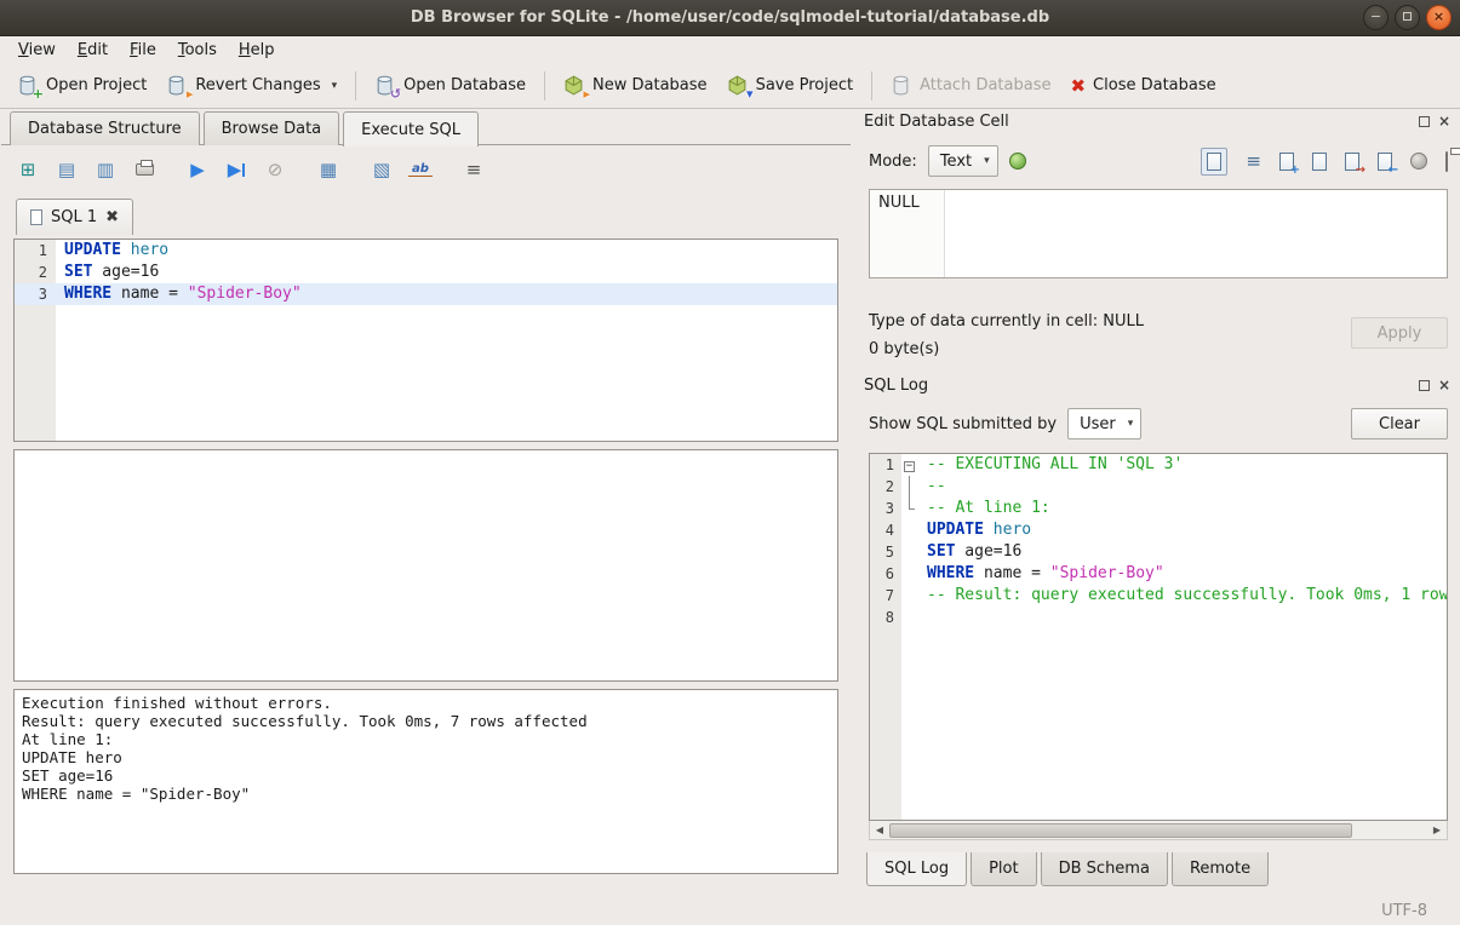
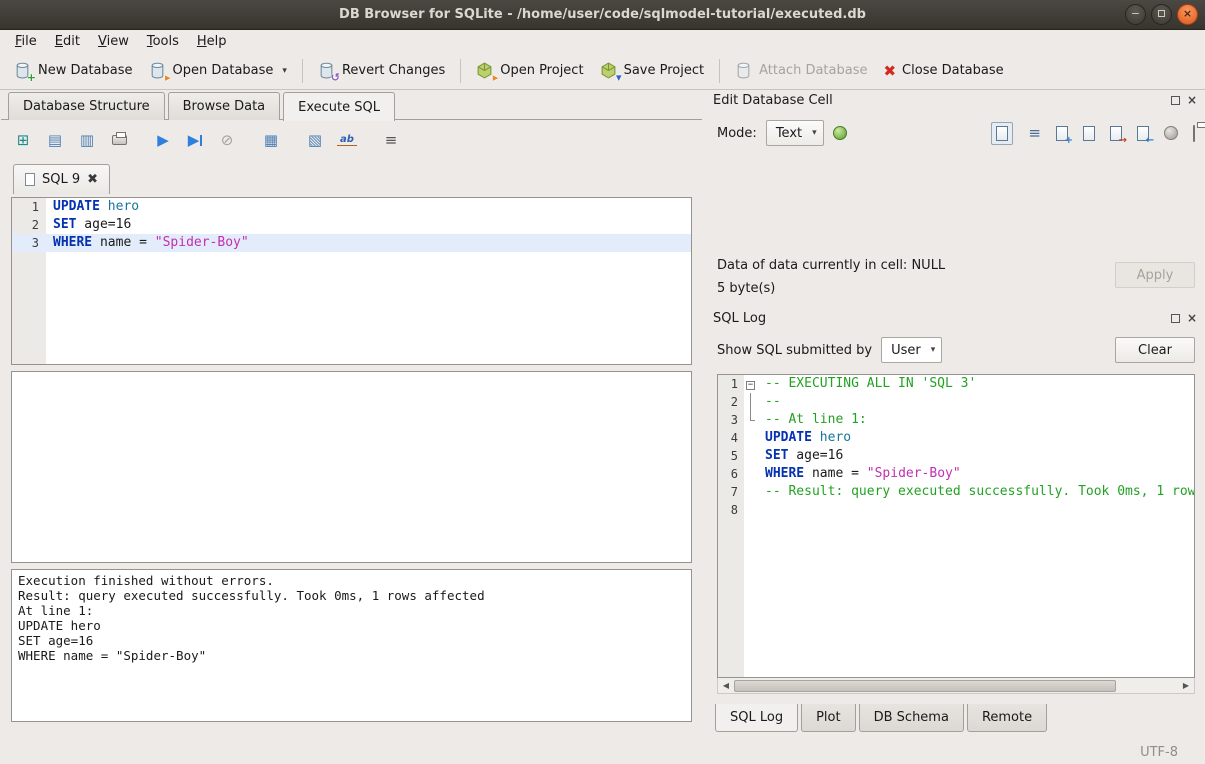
- DB Browser for SQLite - /home/user/code/sqlmodel-tutorial/database.db
+ DB Browser for SQLite - /home/user/code/sqlmodel-tutorial/executed.db
  −
  ×
- View
+ File
  Edit
- File
+ View
  Tools
  Help
  +
- Open Project
+ New Database
  ▸
- Revert Changes
+ Open Database
  ▾
  ↺
- Open Database
+ Revert Changes
  ▸
- New Database
+ Open Project
  ▾
  Save Project
  Attach Database
  ✖
  Close Database
  Database Structure
  Browse Data
  Execute SQL
  ⊞
  ▤
  ▥
  ▶
  ▶
  ⊘
  ▦
  ▧
  ab
  ≡
- SQL 1
+ SQL 9
  ✖
  1
  UPDATE hero
  2
  SET age=16
  3
  WHERE name = "Spider-Boy"
  Execution finished without errors.
- Result: query executed successfully. Took 0ms, 7 rows affected
+ Result: query executed successfully. Took 0ms, 1 rows affected
  At line 1:
  UPDATE hero
  SET age=16
  WHERE name = "Spider-Boy"
  Edit Database Cell
  ×
  Mode:
  Text
  ▾
  ≡
  +
  →
  ←
- NULL
- Type of data currently in cell: NULL
+ Data of data currently in cell: NULL
- 0 byte(s)
+ 5 byte(s)
  Apply
  SQL Log
  ×
  Show SQL submitted by
  User
  ▾
  Clear
  1
  −
  -- EXECUTING ALL IN 'SQL 3'
  2
  --
  3
  -- At line 1:
  4
  UPDATE hero
  5
  SET age=16
  6
  WHERE name = "Spider-Boy"
  7
  -- Result: query executed successfully. Took 0ms, 1 row
  8
  ◀
  ▶
  SQL Log
  Plot
  DB Schema
  Remote
  UTF-8
